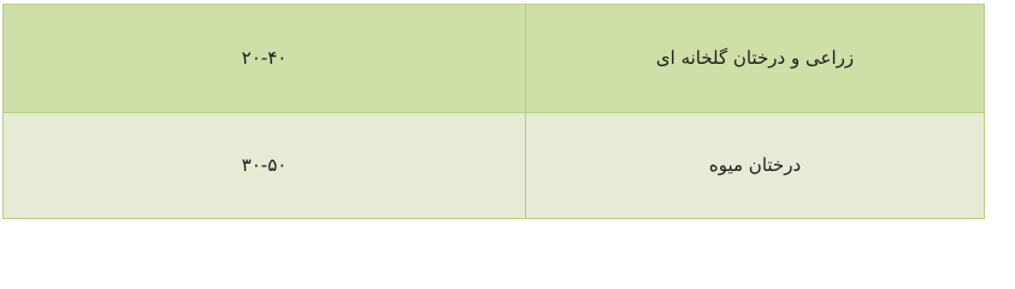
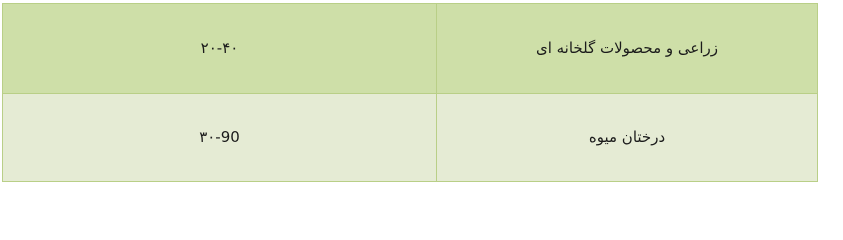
- زراعی و درختان گلخانه ای	۲۰-۴۰
+ زراعی و محصولات گلخانه ای	۲۰-۴۰
- درختان میوه	۳۰-۵۰
+ درختان میوه	۳۰-90
